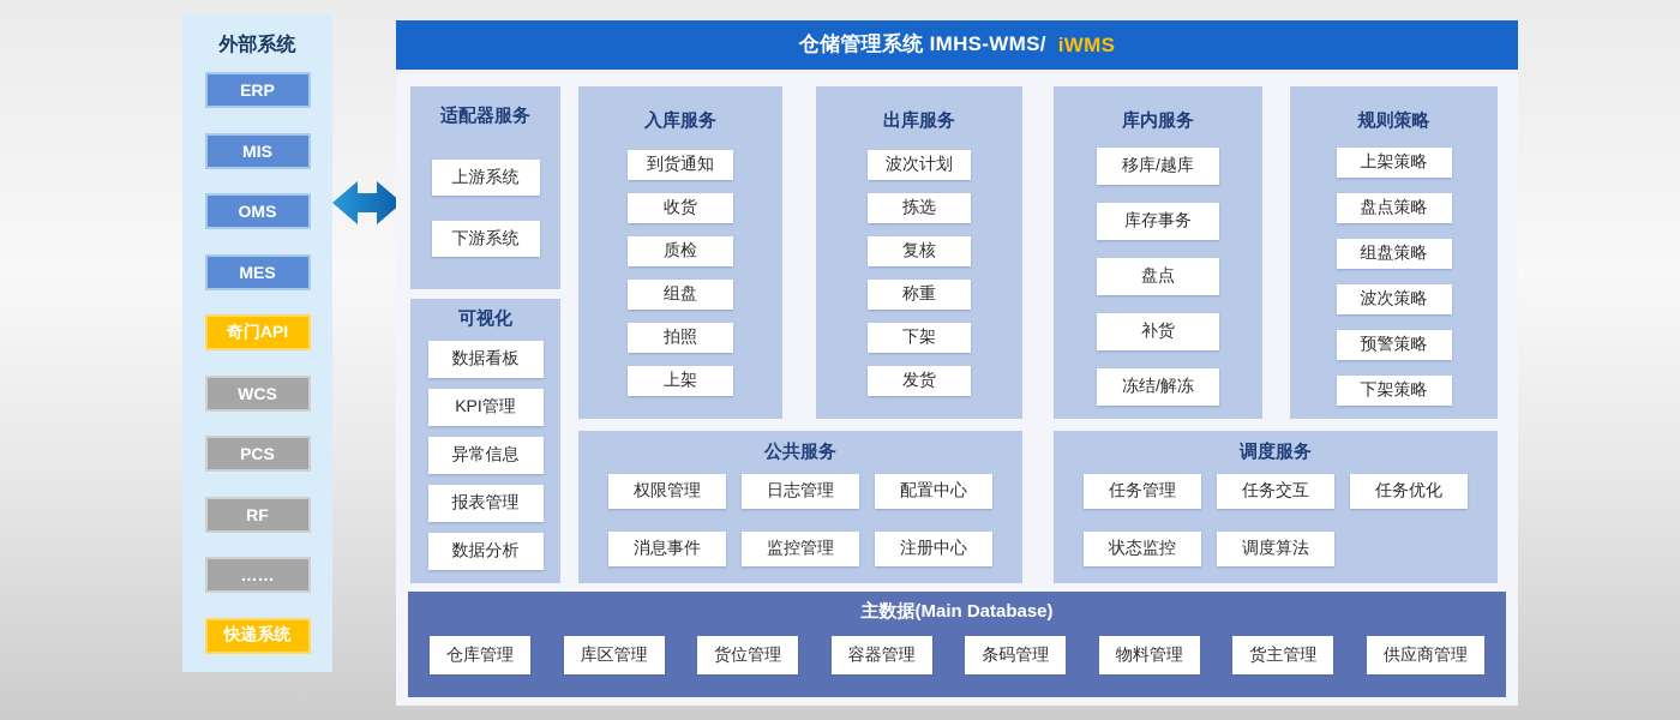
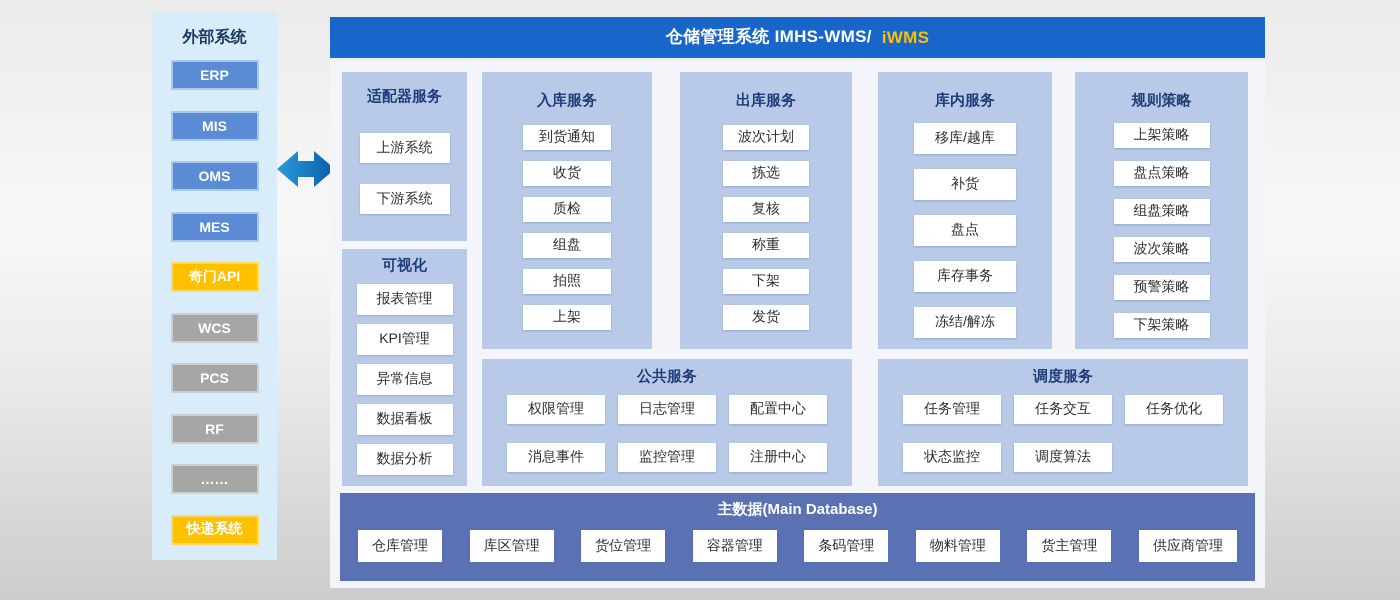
  外部系统
  ERP
  MIS
  OMS
  MES
  奇门API
  WCS
  PCS
  RF
  ……
  快递系统
  仓储管理系统 IMHS-WMS/
  iWMS
  适配器服务
  上游系统
  下游系统
  可视化
- 数据看板
+ 报表管理
  KPI管理
  异常信息
- 报表管理
+ 数据看板
  数据分析
  入库服务
  到货通知
  收货
  质检
  组盘
  拍照
  上架
  出库服务
  波次计划
  拣选
  复核
  称重
  下架
  发货
  库内服务
  移库/越库
- 库存事务
+ 补货
  盘点
- 补货
+ 库存事务
  冻结/解冻
  规则策略
  上架策略
  盘点策略
  组盘策略
  波次策略
  预警策略
  下架策略
  公共服务
  权限管理
  日志管理
  配置中心
  消息事件
  监控管理
  注册中心
  调度服务
  任务管理
  任务交互
  任务优化
  状态监控
  调度算法
  主数据(Main Database)
  仓库管理
  库区管理
  货位管理
  容器管理
  条码管理
  物料管理
  货主管理
  供应商管理
